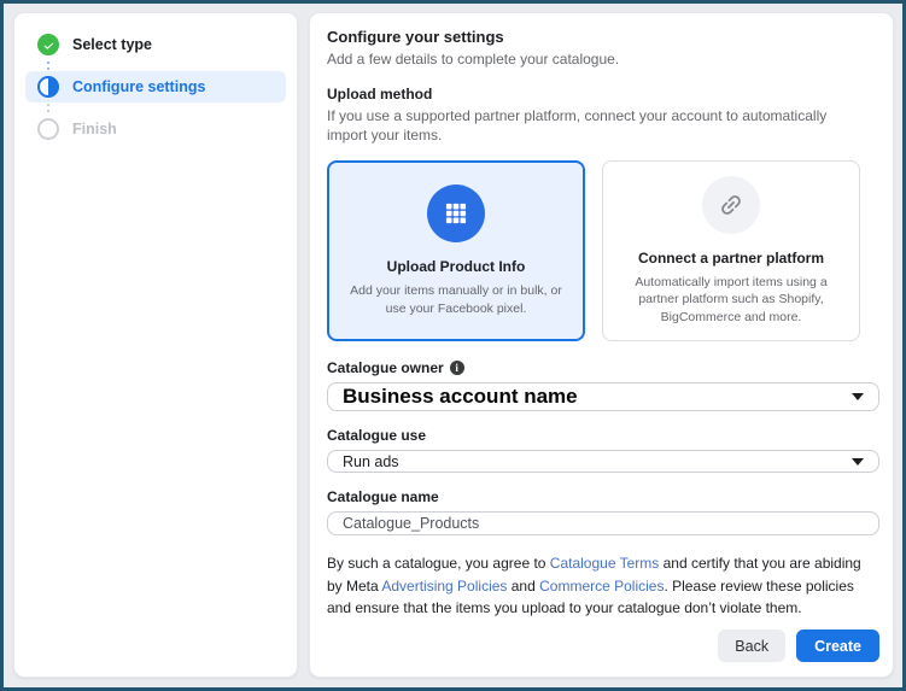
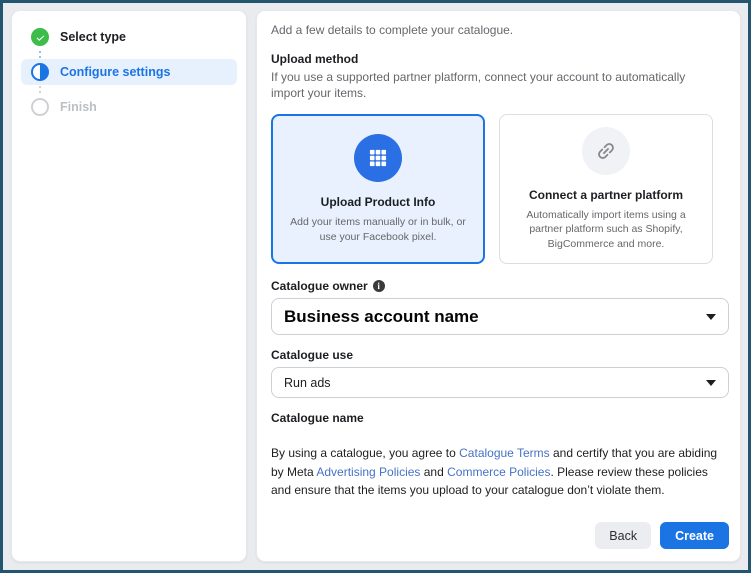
  Select type
  Configure settings
  Finish
- Configure your settings
  Add a few details to complete your catalogue.
  Upload method
  If you use a supported partner platform, connect your account to automatically import your items.
  Upload Product Info
  Add your items manually or in bulk, or use your Facebook pixel.
  Connect a partner platform
  Automatically import items using a partner platform such as Shopify, BigCommerce and more.
  Catalogue owner
  i
  Business account name
  Catalogue use
  Run ads
  Catalogue name
- Catalogue_Products
- By such a catalogue, you agree to Catalogue Terms and certify that you are abiding by Meta Advertising Policies and Commerce Policies. Please review these policies and ensure that the items you upload to your catalogue don’t violate them.
+ By using a catalogue, you agree to Catalogue Terms and certify that you are abiding by Meta Advertising Policies and Commerce Policies. Please review these policies and ensure that the items you upload to your catalogue don’t violate them.
  Back
  Create
